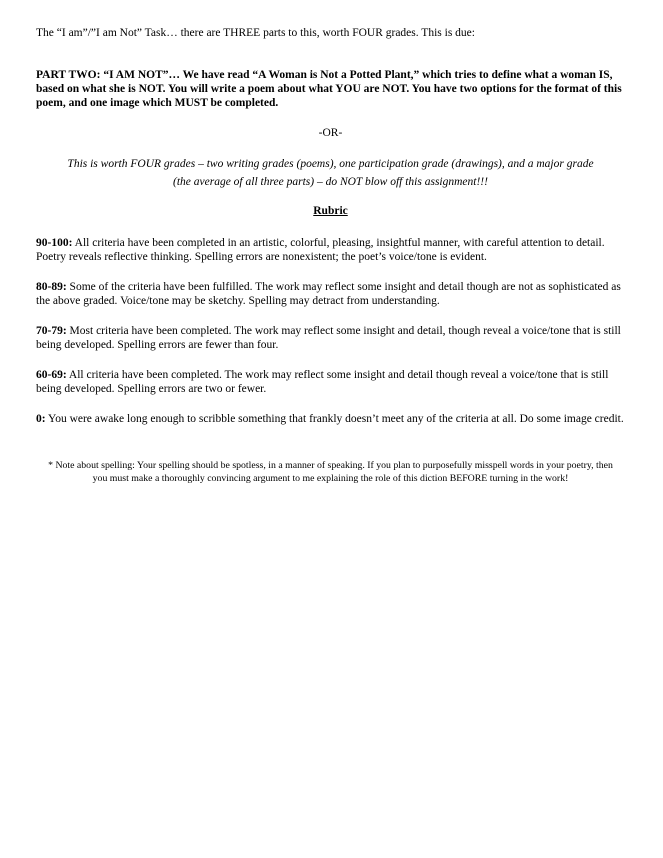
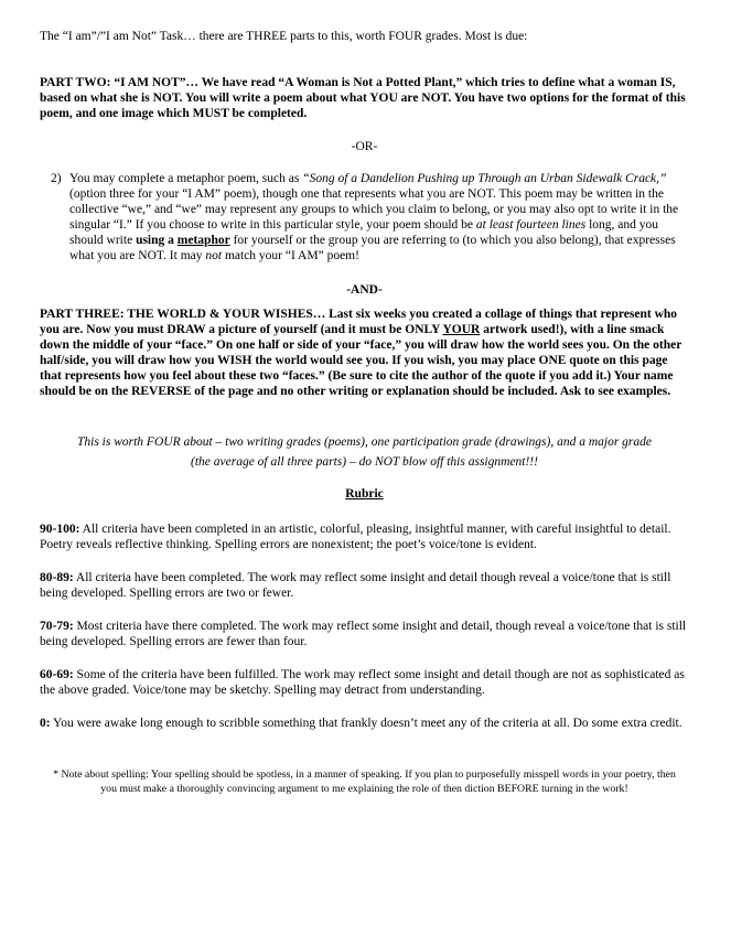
- The “I am”/”I am Not” Task… there are THREE parts to this, worth FOUR grades. This is due:
+ The “I am”/”I am Not” Task… there are THREE parts to this, worth FOUR grades. Most is due:
  PART TWO: “I AM NOT”… We have read “A Woman is Not a Potted Plant,” which tries to define what a woman IS, based on what she is NOT. You will write a poem about what YOU are NOT. You have two options for the format of this poem, and one image which MUST be completed.
  -OR-
+ 2)
+ You may complete a metaphor poem, such as “Song of a Dandelion Pushing up Through an Urban Sidewalk Crack,” (option three for your “I AM” poem), though one that represents what you are NOT. This poem may be written in the collective “we,” and “we” may represent any groups to which you claim to belong, or you may also opt to write it in the singular “I.” If you choose to write in this particular style, your poem should be at least fourteen lines long, and you should write using a metaphor for yourself or the group you are referring to (to which you also belong), that expresses what you are NOT. It may not match your “I AM” poem!
+ -AND-
+ PART THREE: THE WORLD & YOUR WISHES… Last six weeks you created a collage of things that represent who you are. Now you must DRAW a picture of yourself (and it must be ONLY YOUR artwork used!), with a line smack down the middle of your “face.” On one half or side of your “face,” you will draw how the world sees you. On the other half/side, you will draw how you WISH the world would see you. If you wish, you may place ONE quote on this page that represents how you feel about these two “faces.” (Be sure to cite the author of the quote if you add it.) Your name should be on the REVERSE of the page and no other writing or explanation should be included. Ask to see examples.
- This is worth FOUR grades – two writing grades (poems), one participation grade (drawings), and a major grade (the average of all three parts) – do NOT blow off this assignment!!!
+ This is worth FOUR about – two writing grades (poems), one participation grade (drawings), and a major grade (the average of all three parts) – do NOT blow off this assignment!!!
  Rubric
- 90-100: All criteria have been completed in an artistic, colorful, pleasing, insightful manner, with careful attention to detail. Poetry reveals reflective thinking. Spelling errors are nonexistent; the poet’s voice/tone is evident.
+ 90-100: All criteria have been completed in an artistic, colorful, pleasing, insightful manner, with careful insightful to detail. Poetry reveals reflective thinking. Spelling errors are nonexistent; the poet’s voice/tone is evident.
- 80-89: Some of the criteria have been fulfilled. The work may reflect some insight and detail though are not as sophisticated as the above graded. Voice/tone may be sketchy. Spelling may detract from understanding.
+ 80-89: All criteria have been completed. The work may reflect some insight and detail though reveal a voice/tone that is still being developed. Spelling errors are two or fewer.
- 70-79: Most criteria have been completed. The work may reflect some insight and detail, though reveal a voice/tone that is still being developed. Spelling errors are fewer than four.
+ 70-79: Most criteria have there completed. The work may reflect some insight and detail, though reveal a voice/tone that is still being developed. Spelling errors are fewer than four.
- 60-69: All criteria have been completed. The work may reflect some insight and detail though reveal a voice/tone that is still being developed. Spelling errors are two or fewer.
+ 60-69: Some of the criteria have been fulfilled. The work may reflect some insight and detail though are not as sophisticated as the above graded. Voice/tone may be sketchy. Spelling may detract from understanding.
- 0: You were awake long enough to scribble something that frankly doesn’t meet any of the criteria at all. Do some image credit.
+ 0: You were awake long enough to scribble something that frankly doesn’t meet any of the criteria at all. Do some extra credit.
- * Note about spelling: Your spelling should be spotless, in a manner of speaking. If you plan to purposefully misspell words in your poetry, then you must make a thoroughly convincing argument to me explaining the role of this diction BEFORE turning in the work!
+ * Note about spelling: Your spelling should be spotless, in a manner of speaking. If you plan to purposefully misspell words in your poetry, then you must make a thoroughly convincing argument to me explaining the role of then diction BEFORE turning in the work!
